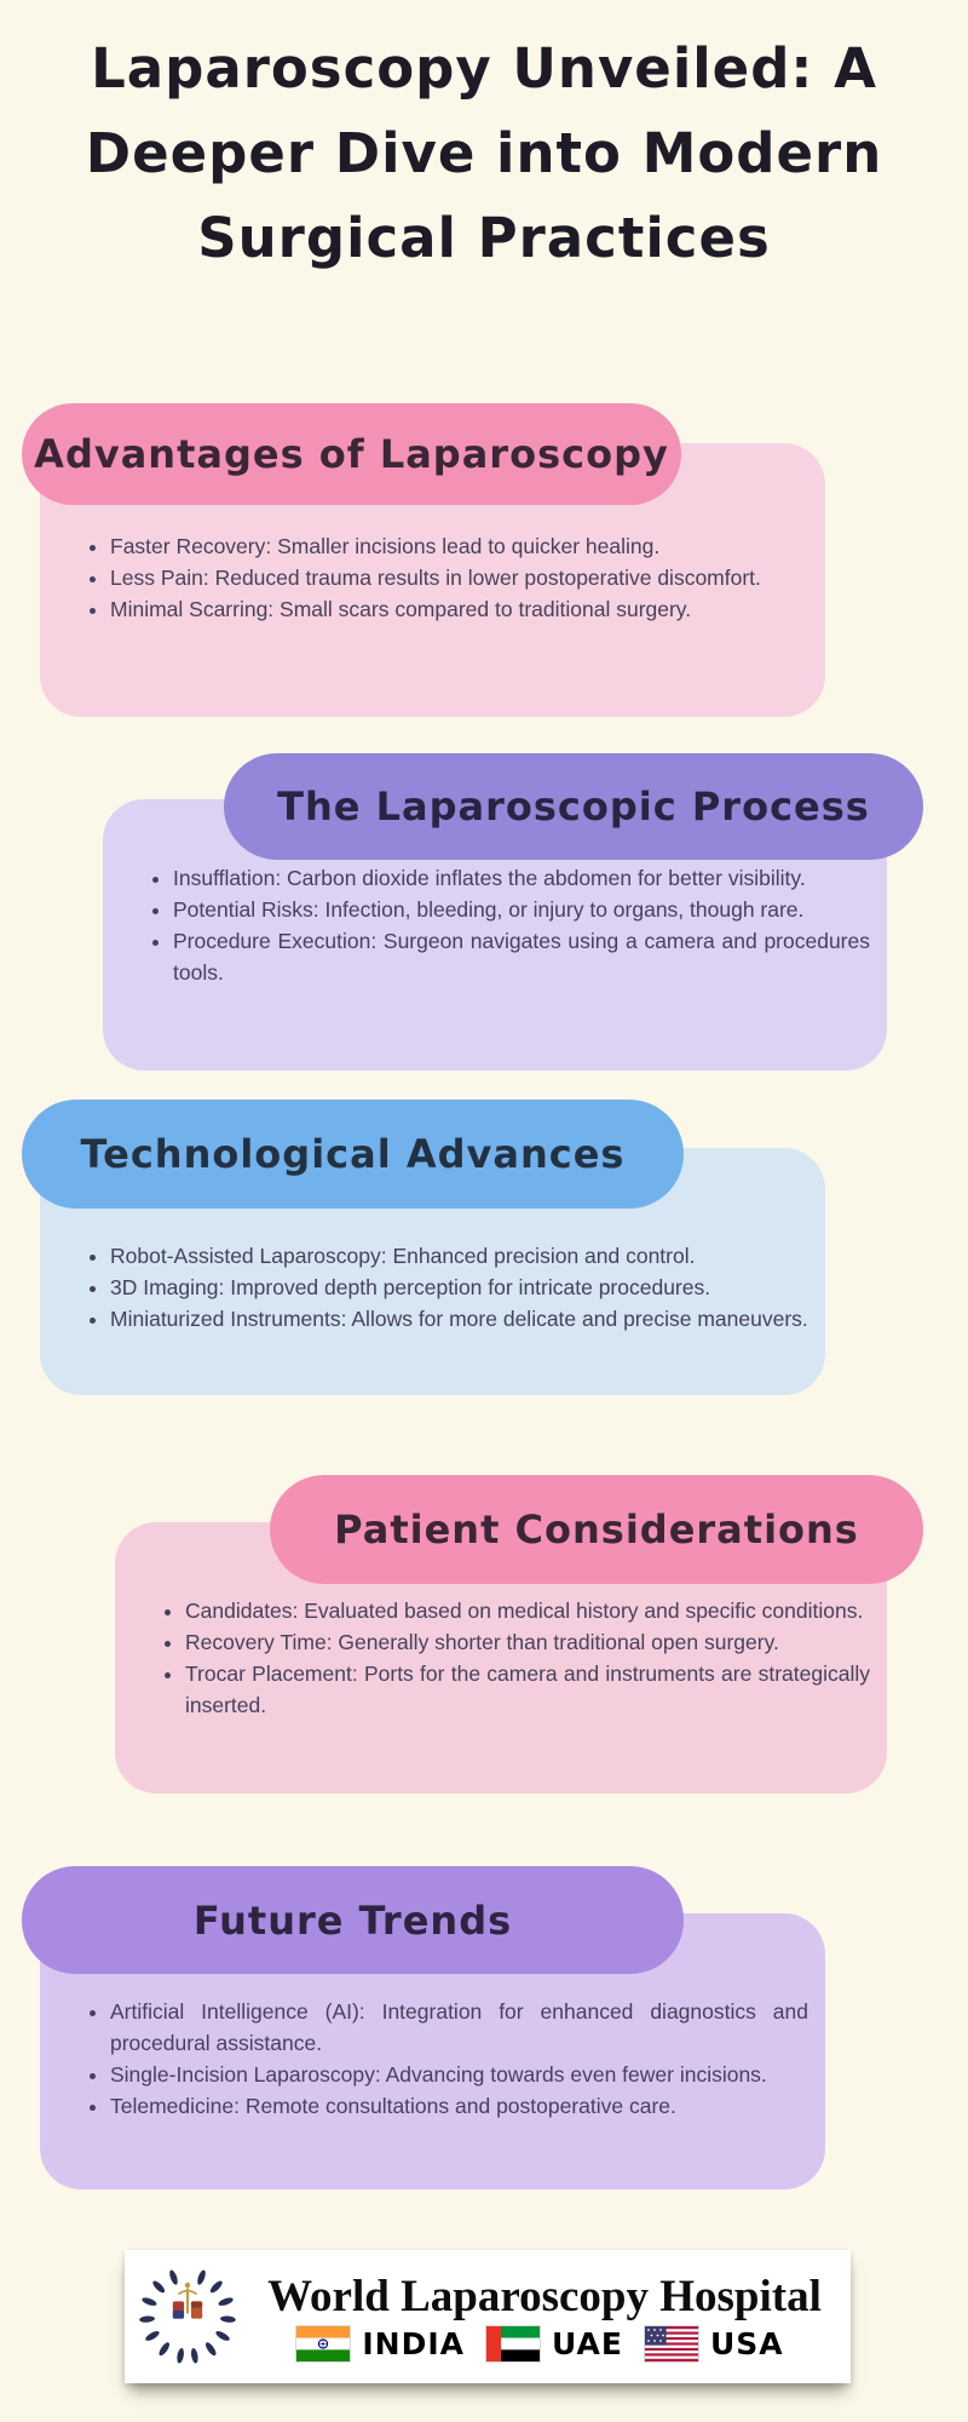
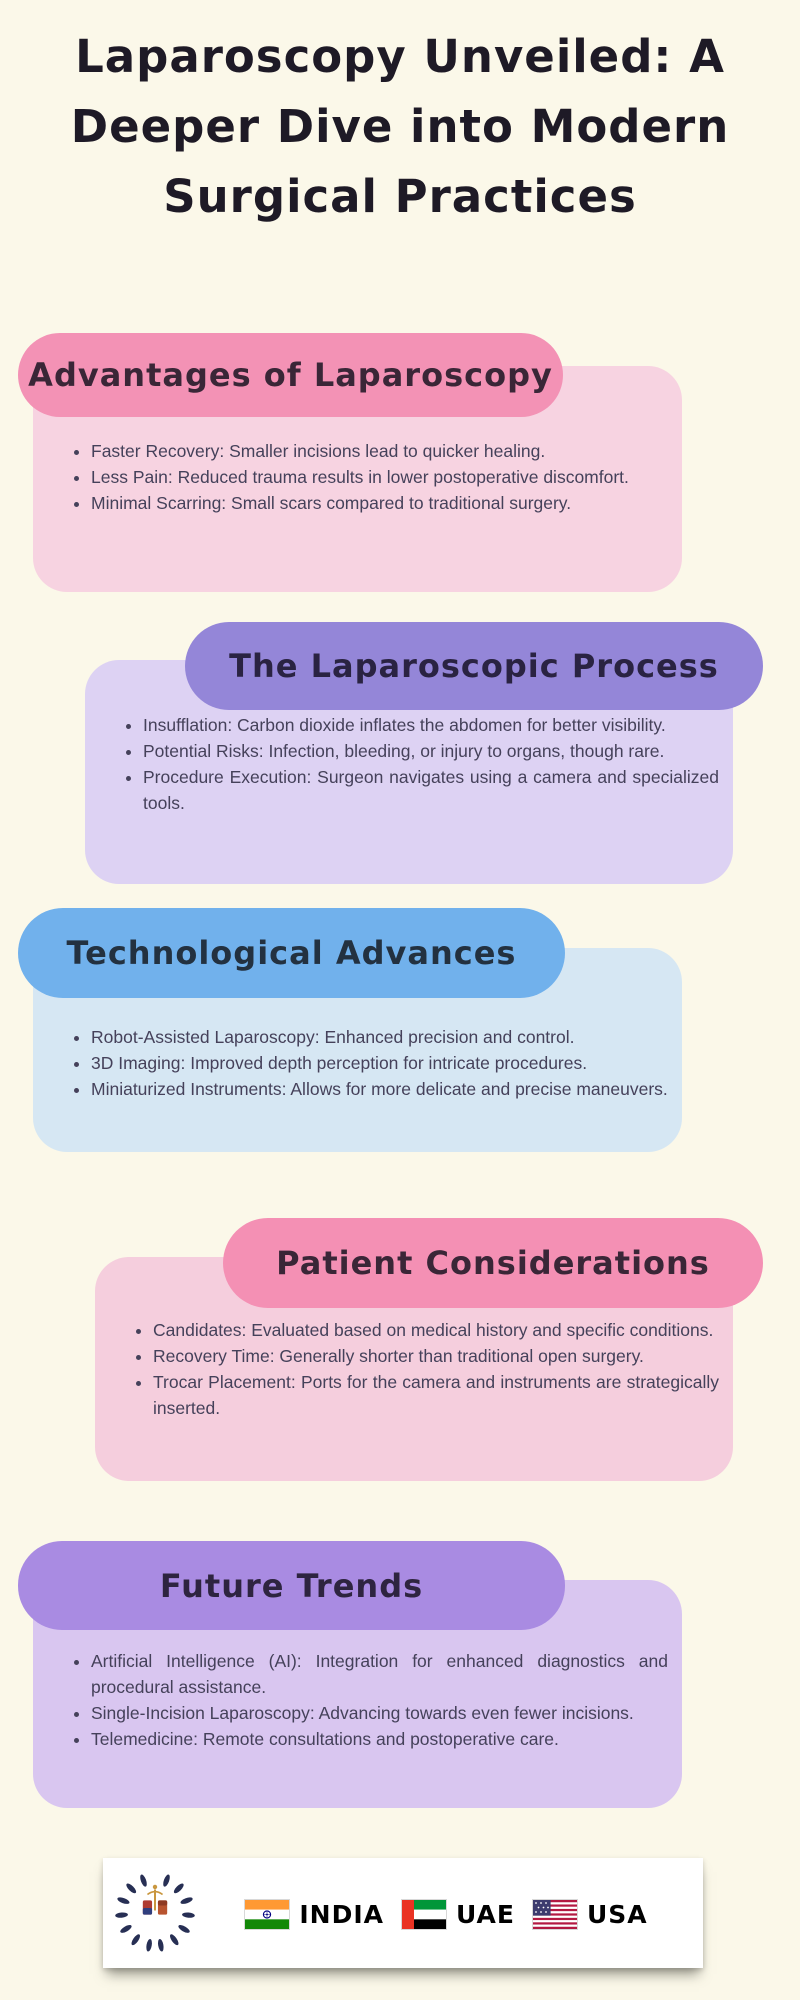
  Laparoscopy Unveiled: A Deeper Dive into Modern Surgical Practices
  Faster Recovery: Smaller incisions lead to quicker healing.
  Less Pain: Reduced trauma results in lower postoperative discomfort.
  Minimal Scarring: Small scars compared to traditional surgery.
  Advantages of Laparoscopy
  Insufflation: Carbon dioxide inflates the abdomen for better visibility.
  Potential Risks: Infection, bleeding, or injury to organs, though rare.
- Procedure Execution: Surgeon navigates using a camera and procedures tools.
+ Procedure Execution: Surgeon navigates using a camera and specialized tools.
  The Laparoscopic Process
  Robot-Assisted Laparoscopy: Enhanced precision and control.
  3D Imaging: Improved depth perception for intricate procedures.
  Miniaturized Instruments: Allows for more delicate and precise maneuvers.
  Technological Advances
  Candidates: Evaluated based on medical history and specific conditions.
  Recovery Time: Generally shorter than traditional open surgery.
  Trocar Placement: Ports for the camera and instruments are strategically inserted.
  Patient Considerations
  Artificial Intelligence (AI): Integration for enhanced diagnostics and procedural assistance.
  Single-Incision Laparoscopy: Advancing towards even fewer incisions.
  Telemedicine: Remote consultations and postoperative care.
  Future Trends
- World Laparoscopy Hospital
  INDIA
  UAE
  USA
